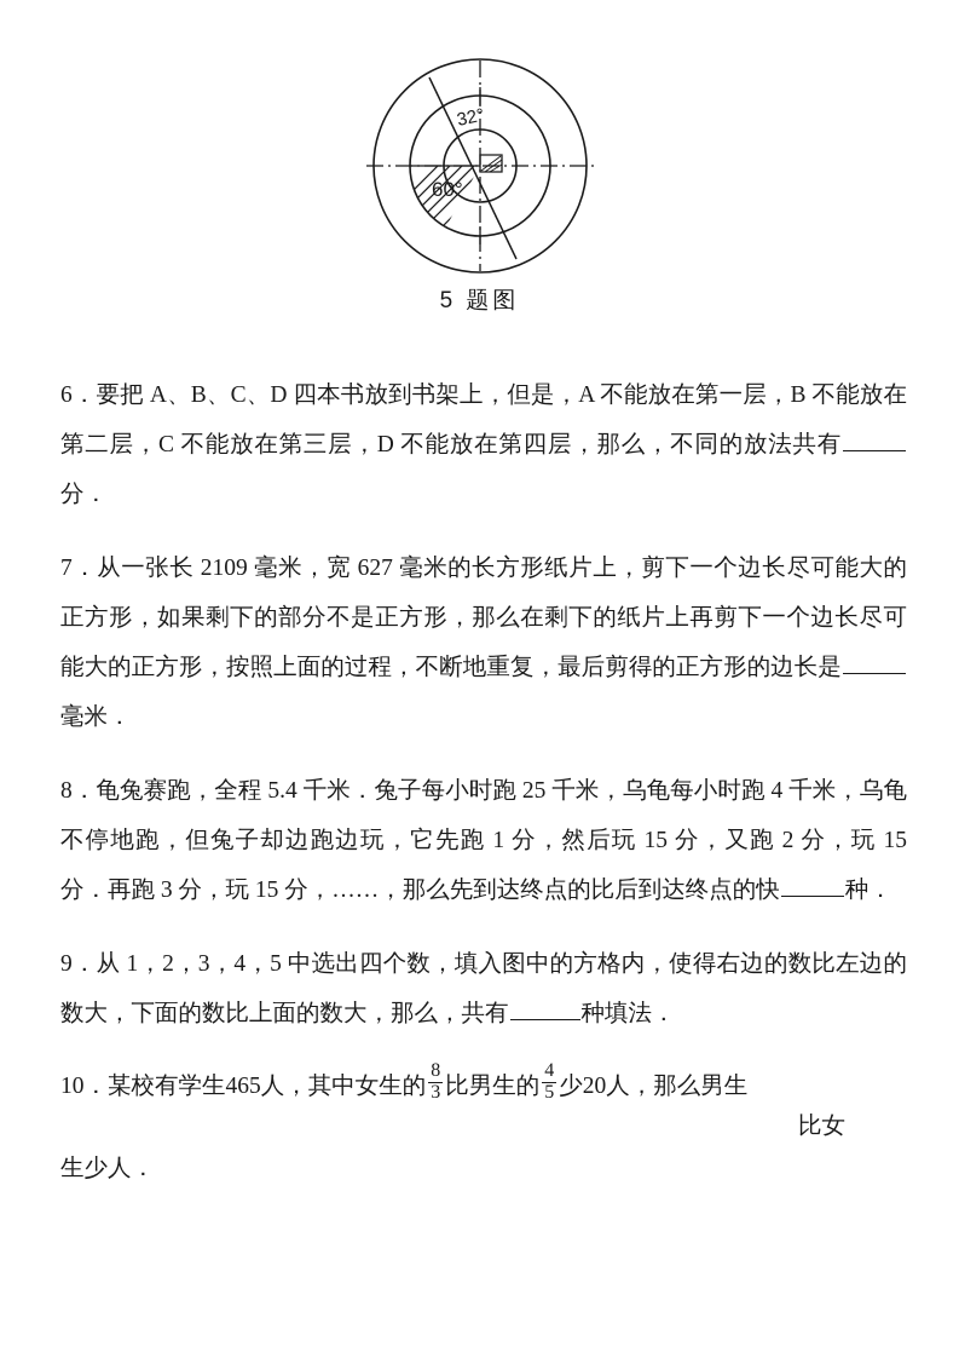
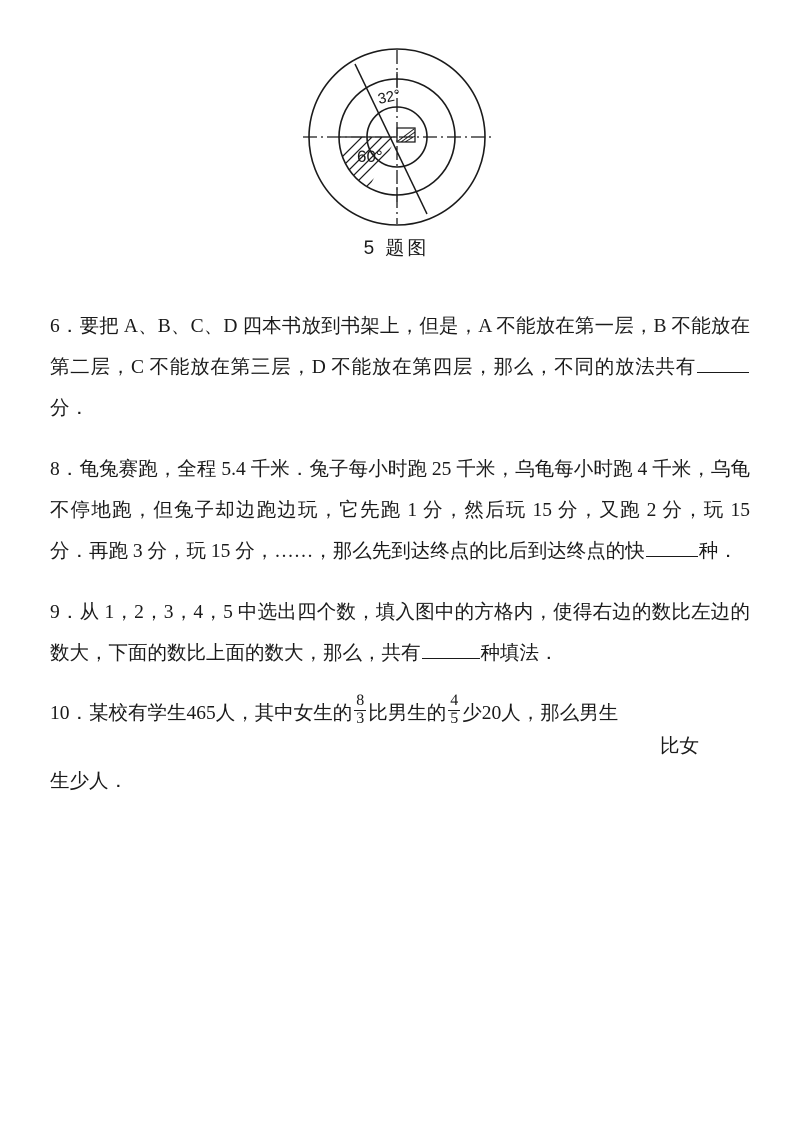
  60°
  5 题图
  6．要把 A、B、C、D 四本书放到书架上，但是，A 不能放在第一层，B 不能放在第二层，C 不能放在第三层，D 不能放在第四层，那么，不同的放法共有分．
- 7．从一张长 2109 毫米，宽 627 毫米的长方形纸片上，剪下一个边长尽可能大的正方形，如果剩下的部分不是正方形，那么在剩下的纸片上再剪下一个边长尽可能大的正方形，按照上面的过程，不断地重复，最后剪得的正方形的边长是毫米．
  8．龟兔赛跑，全程 5.4 千米．兔子每小时跑 25 千米，乌龟每小时跑 4 千米，乌龟不停地跑，但兔子却边跑边玩，它先跑 1 分，然后玩 15 分，又跑 2 分，玩 15 分．再跑 3 分，玩 15 分，……，那么先到达终点的比后到达终点的快 种．
  9．从 1，2，3，4，5 中选出四个数，填入图中的方格内，使得右边的数比左边的数大，下面的数比上面的数大，那么，共有 种填法．
  10．某校有学生465人，其中女生的
  8
  3
  比男生的
  4
  5
  少20人，那么男生
  比女
  生少人．
